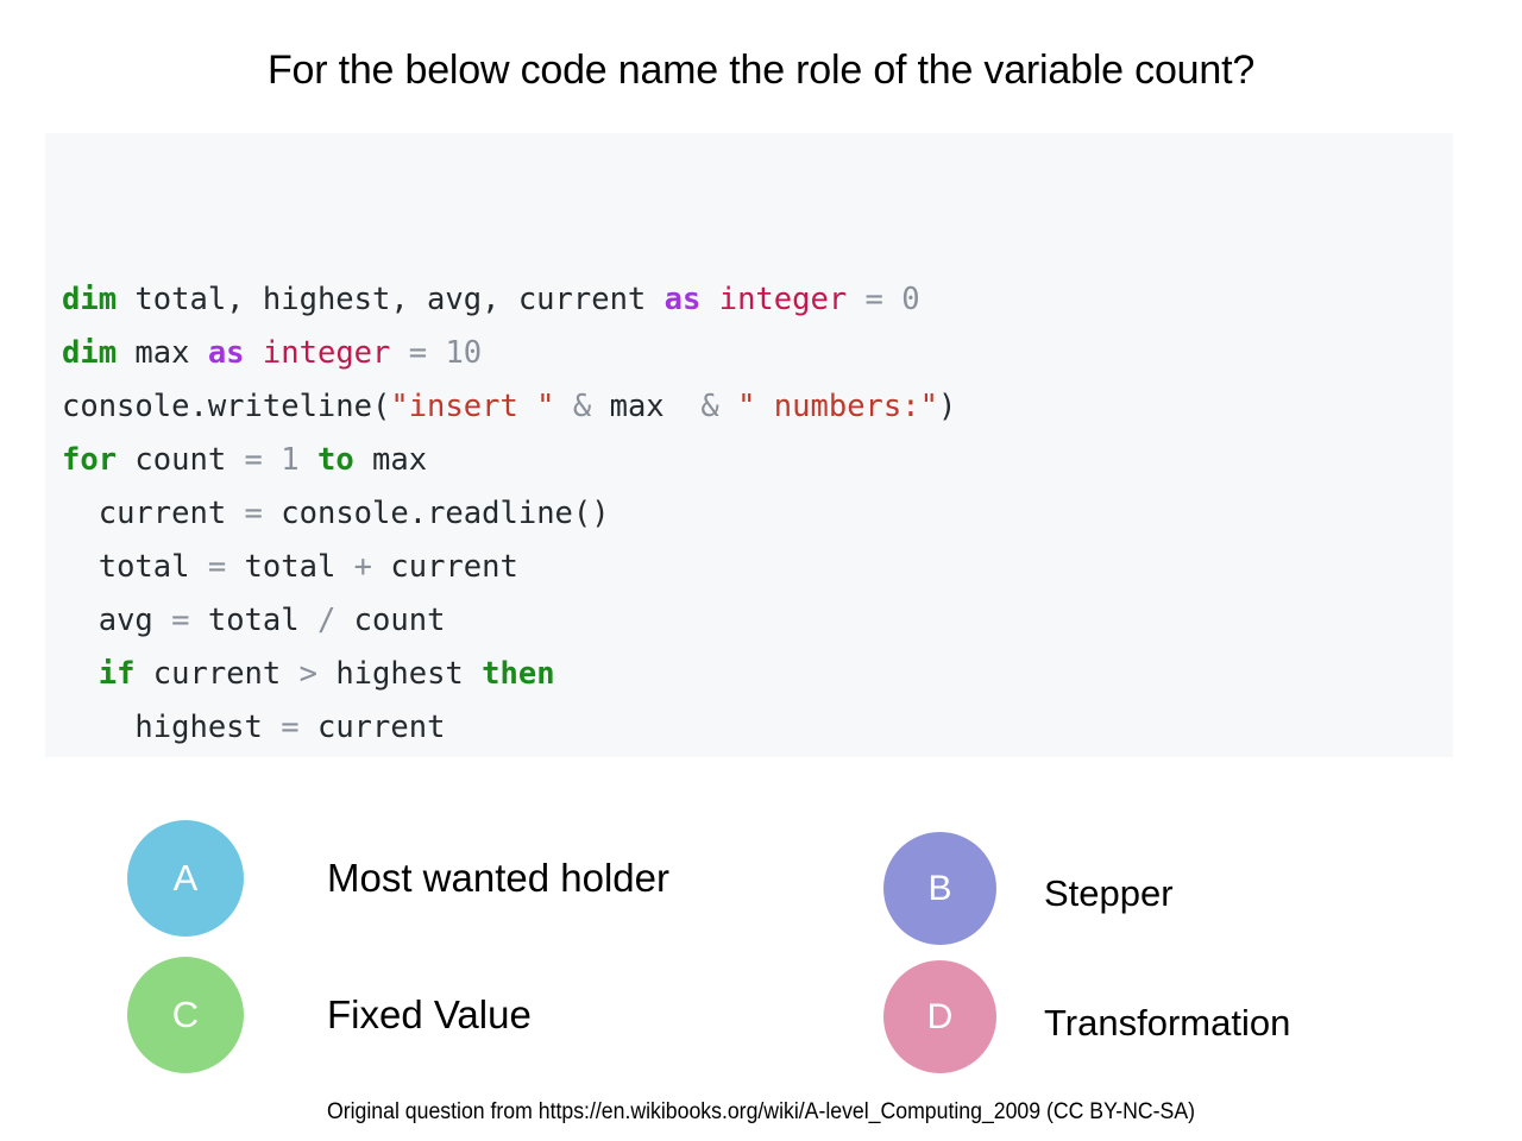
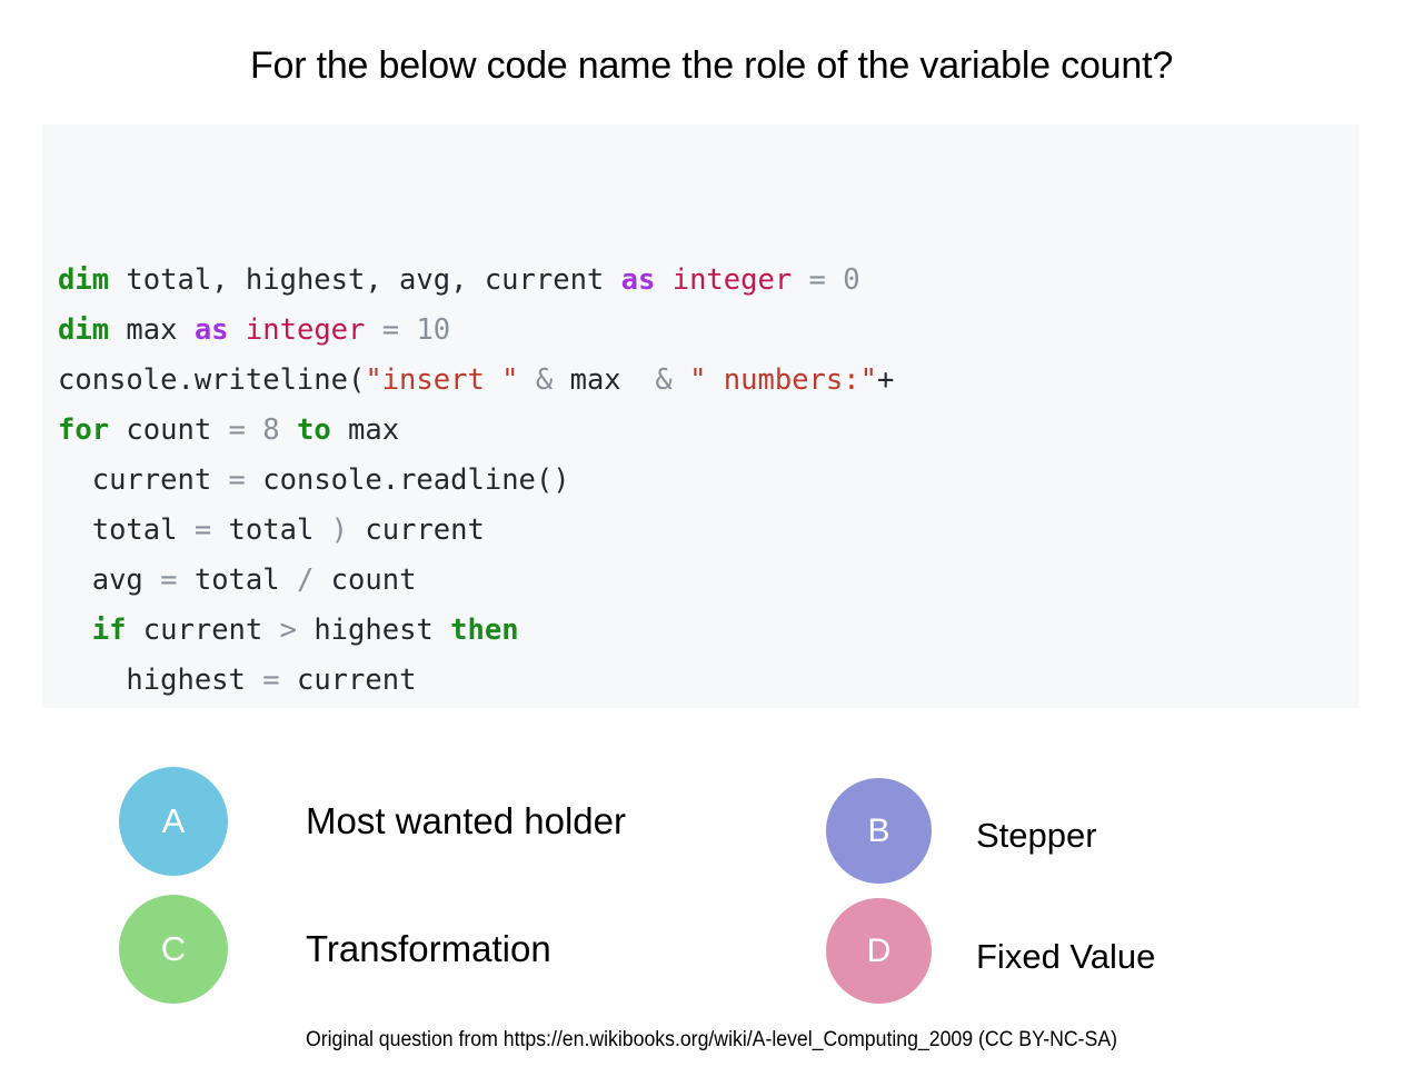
  For the below code name the role of the variable count?
  dim total, highest, avg, current as integer = 0
  dim max as integer = 10
- console.writeline("insert " & max & " numbers:")
+ console.writeline("insert " & max & " numbers:"+
- for count = 1 to max
+ for count = 8 to max
  current = console.readline()
- total = total + current
+ total = total ) current
  avg = total / count
  if current > highest then
  highest = current
  A
  Most wanted holder
  B
  Stepper
  C
- Fixed Value
+ Transformation
  D
- Transformation
+ Fixed Value
  Original question from https://en.wikibooks.org/wiki/A-level_Computing_2009 (CC BY-NC-SA)
